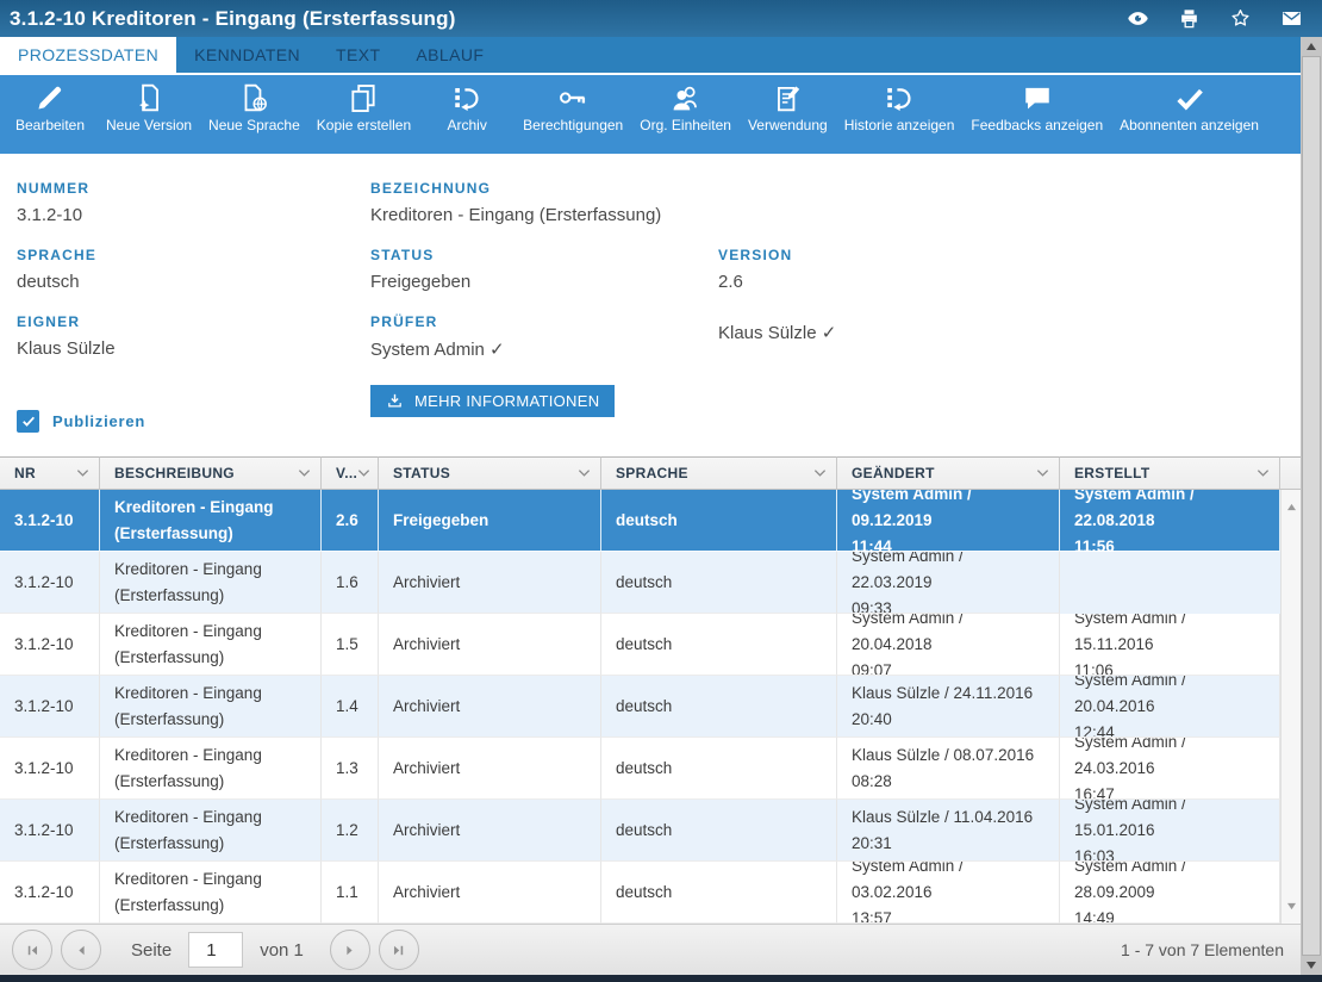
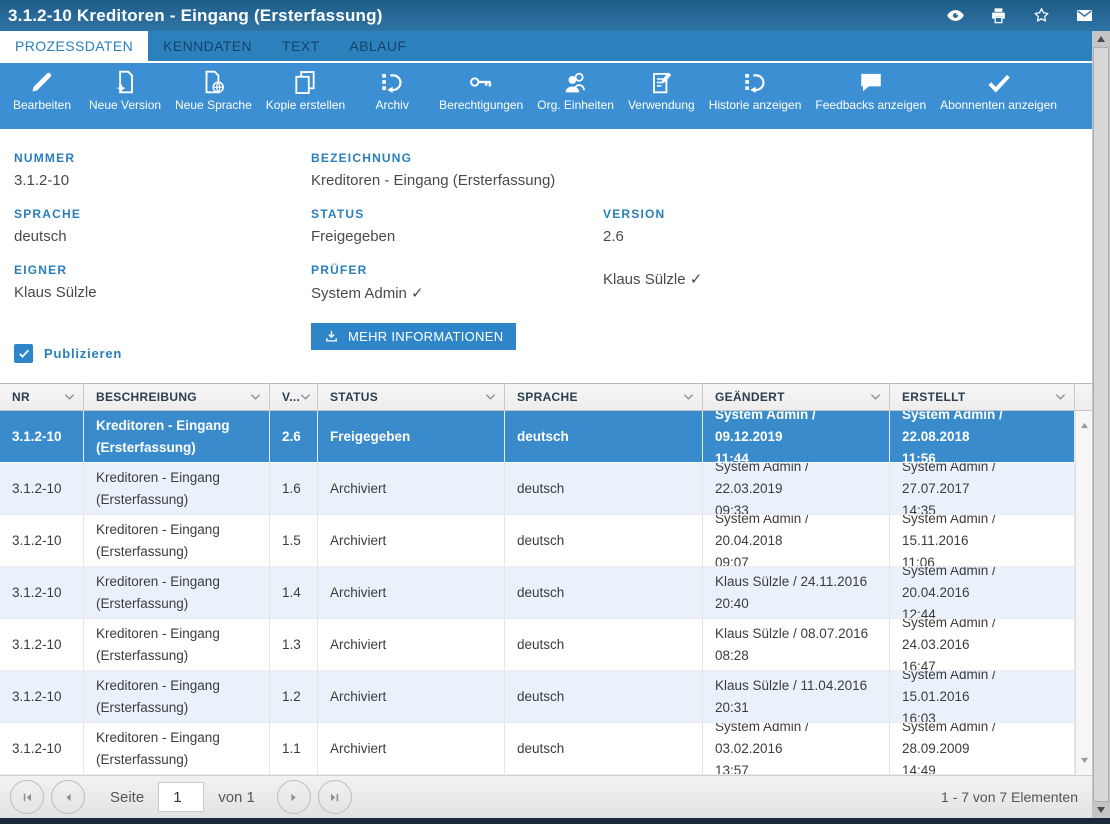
  3.1.2-10 Kreditoren - Eingang (Ersterfassung)
  PROZESSDATEN
  KENNDATEN
  TEXT
  ABLAUF
  Bearbeiten
  Neue Version
  Neue Sprache
  Kopie erstellen
  Archiv
  Berechtigungen
  Org. Einheiten
  Verwendung
  Historie anzeigen
  Feedbacks anzeigen
  Abonnenten anzeigen
  NUMMER
  3.1.2-10
  BEZEICHNUNG
  Kreditoren - Eingang (Ersterfassung)
  SPRACHE
  deutsch
  STATUS
  Freigegeben
  VERSION
  2.6
  EIGNER
  Klaus Sülzle
  PRÜFER
  System Admin ✓
  Klaus Sülzle ✓
  Publizieren
  MEHR INFORMATIONEN
  NR
  BESCHREIBUNG
  V...
  STATUS
  SPRACHE
  GEÄNDERT
  ERSTELLT
  3.1.2-10
  Kreditoren - Eingang
  (Ersterfassung)
  2.6
  Freigegeben
  deutsch
  System Admin / 09.12.2019
  11:44
  System Admin / 22.08.2018
  11:56
  3.1.2-10
  Kreditoren - Eingang
  (Ersterfassung)
  1.6
  Archiviert
  deutsch
  System Admin / 22.03.2019
  09:33
+ System Admin / 27.07.2017
+ 14:35
  3.1.2-10
  Kreditoren - Eingang
  (Ersterfassung)
  1.5
  Archiviert
  deutsch
  System Admin / 20.04.2018
  09:07
  System Admin / 15.11.2016
  11:06
  3.1.2-10
  Kreditoren - Eingang
  (Ersterfassung)
  1.4
  Archiviert
  deutsch
  Klaus Sülzle / 24.11.2016
  20:40
  System Admin / 20.04.2016
  12:44
  3.1.2-10
  Kreditoren - Eingang
  (Ersterfassung)
  1.3
  Archiviert
  deutsch
  Klaus Sülzle / 08.07.2016
  08:28
  System Admin / 24.03.2016
  16:47
  3.1.2-10
  Kreditoren - Eingang
  (Ersterfassung)
  1.2
  Archiviert
  deutsch
  Klaus Sülzle / 11.04.2016
  20:31
  System Admin / 15.01.2016
  16:03
  3.1.2-10
  Kreditoren - Eingang
  (Ersterfassung)
  1.1
  Archiviert
  deutsch
  System Admin / 03.02.2016
  13:57
  System Admin / 28.09.2009
  14:49
  Seite
  1
  von 1
  1 - 7 von 7 Elementen
